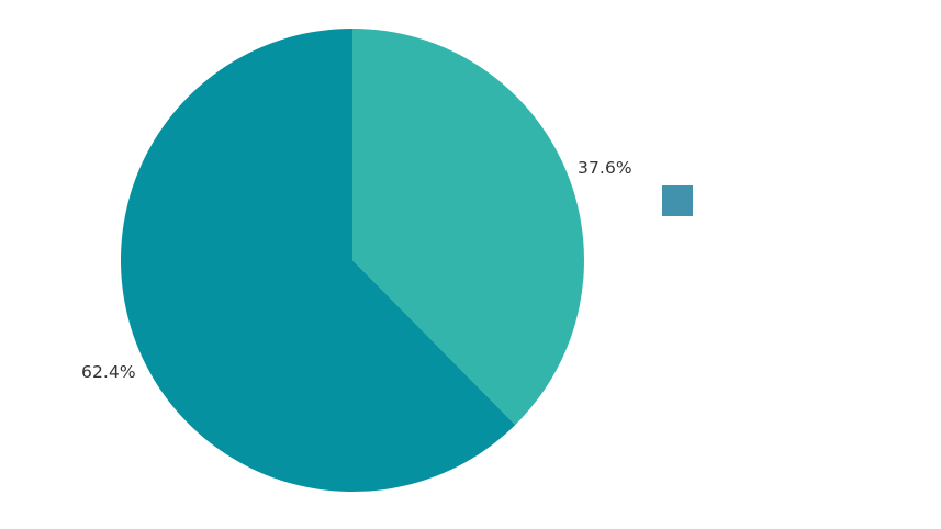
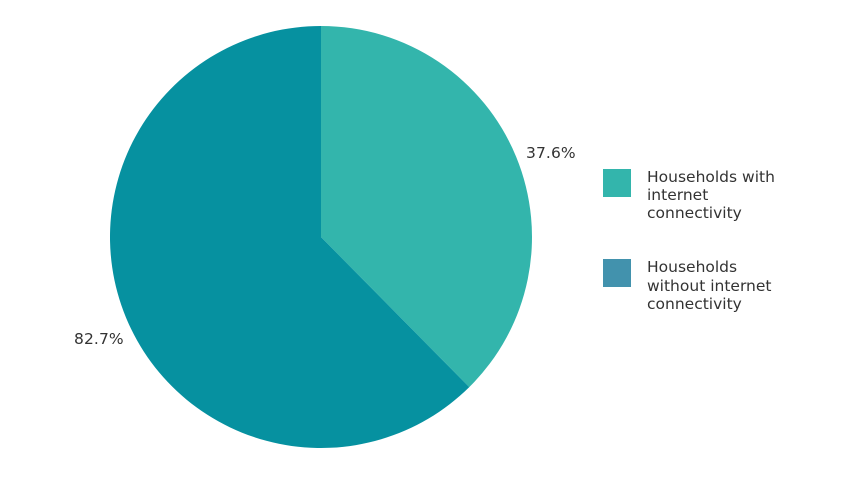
  37.6%
- 62.4%
+ 82.7%
+ Households with internet connectivity
+ Households without internet connectivity
